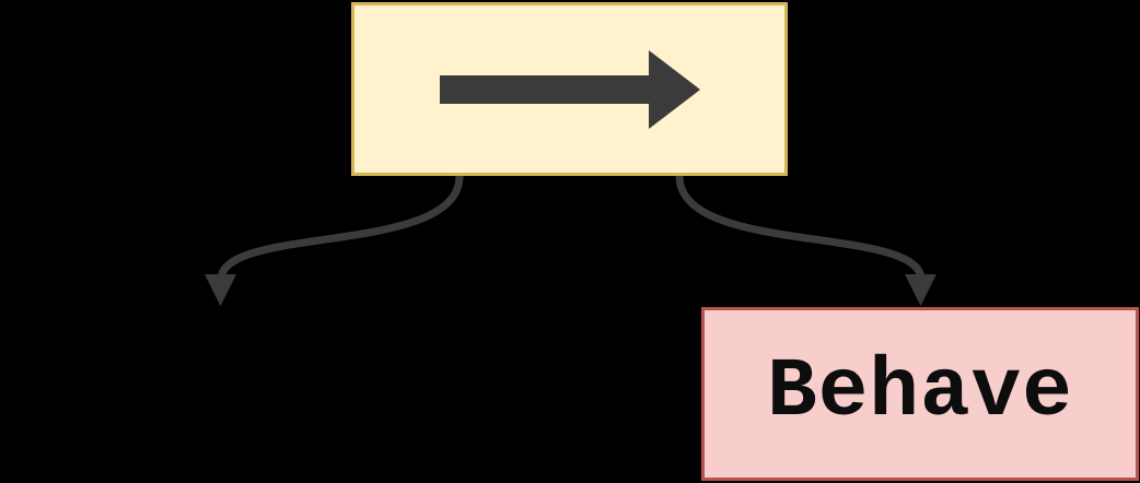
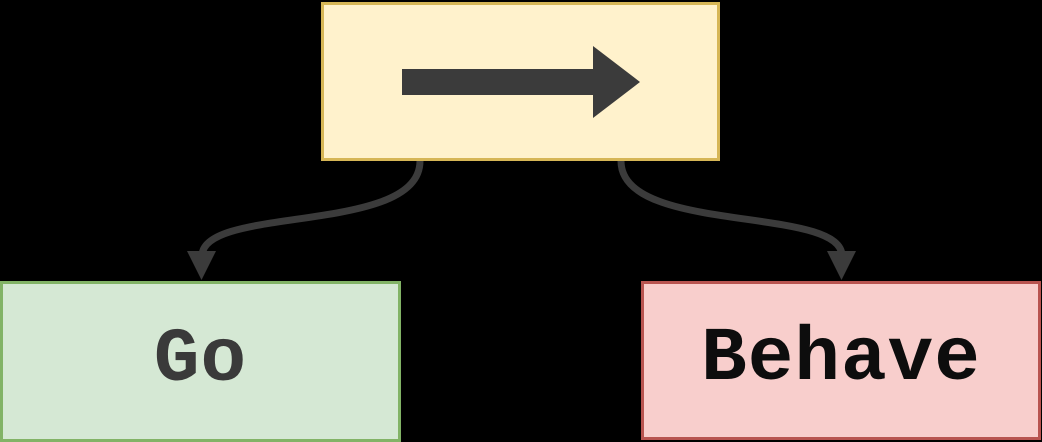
+ Go
  Behave
